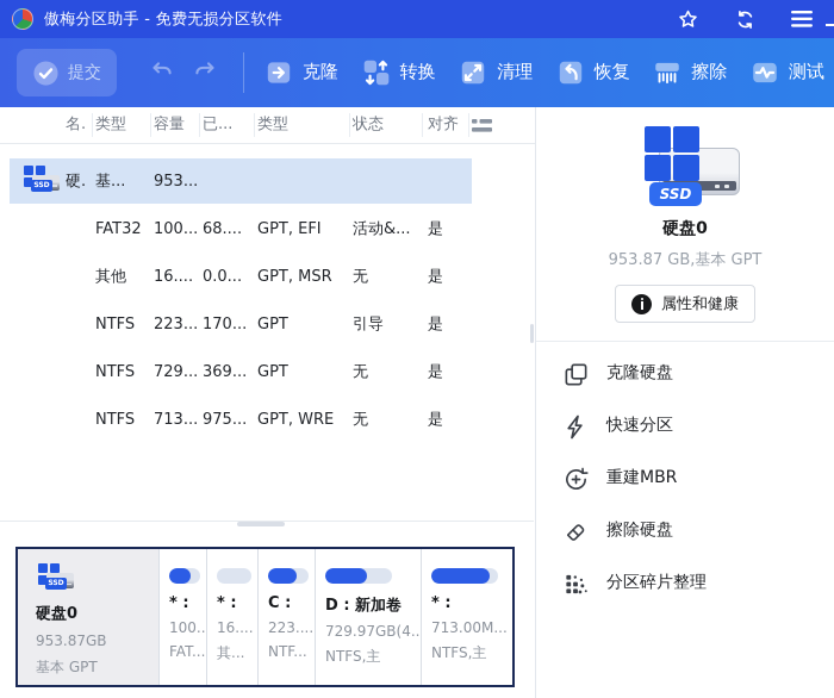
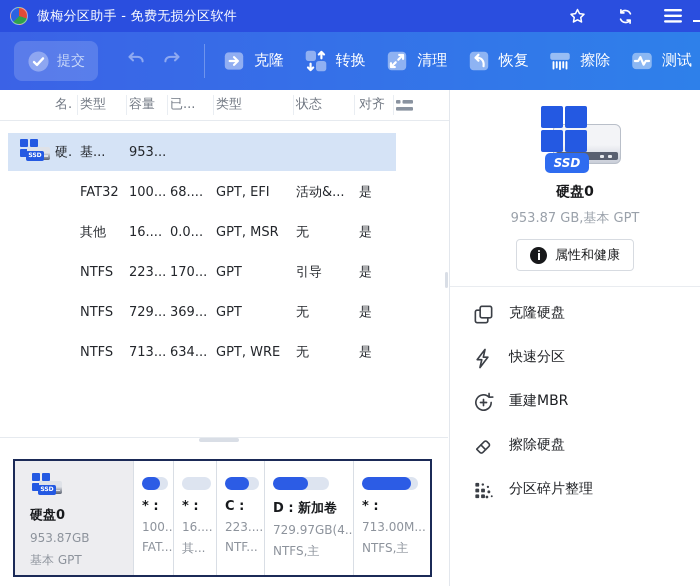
  傲梅分区助手 - 免费无损分区软件
  提交
  克隆
  转换
  清理
  恢复
  擦除
  测试
  名.
  类型
  容量
  已...
  类型
  状态
  对齐
  硬.
  基...
  953...
  FAT32
  100...
  68....
  GPT, EFI
  活动&...
  是
  其他
  16....
  0.0...
  GPT, MSR
  无
  是
  NTFS
  223...
  170...
  GPT
  引导
  是
  NTFS
  729...
  369...
  GPT
  无
  是
  NTFS
  713...
- 975...
+ 634...
  GPT, WRE
  无
  是
  硬盘0
  953.87GB
  基本 GPT
  * :
  100..
  FAT...
  * :
  16....
  其...
  C :
  223....
  NTF...
  D : 新加卷
  729.97GB(4..
  NTFS,主
  * :
  713.00M...
  NTFS,主
  SSD
  硬盘0
  953.87 GB,基本 GPT
  属性和健康
  克隆硬盘
  快速分区
  重建MBR
  擦除硬盘
  分区碎片整理
